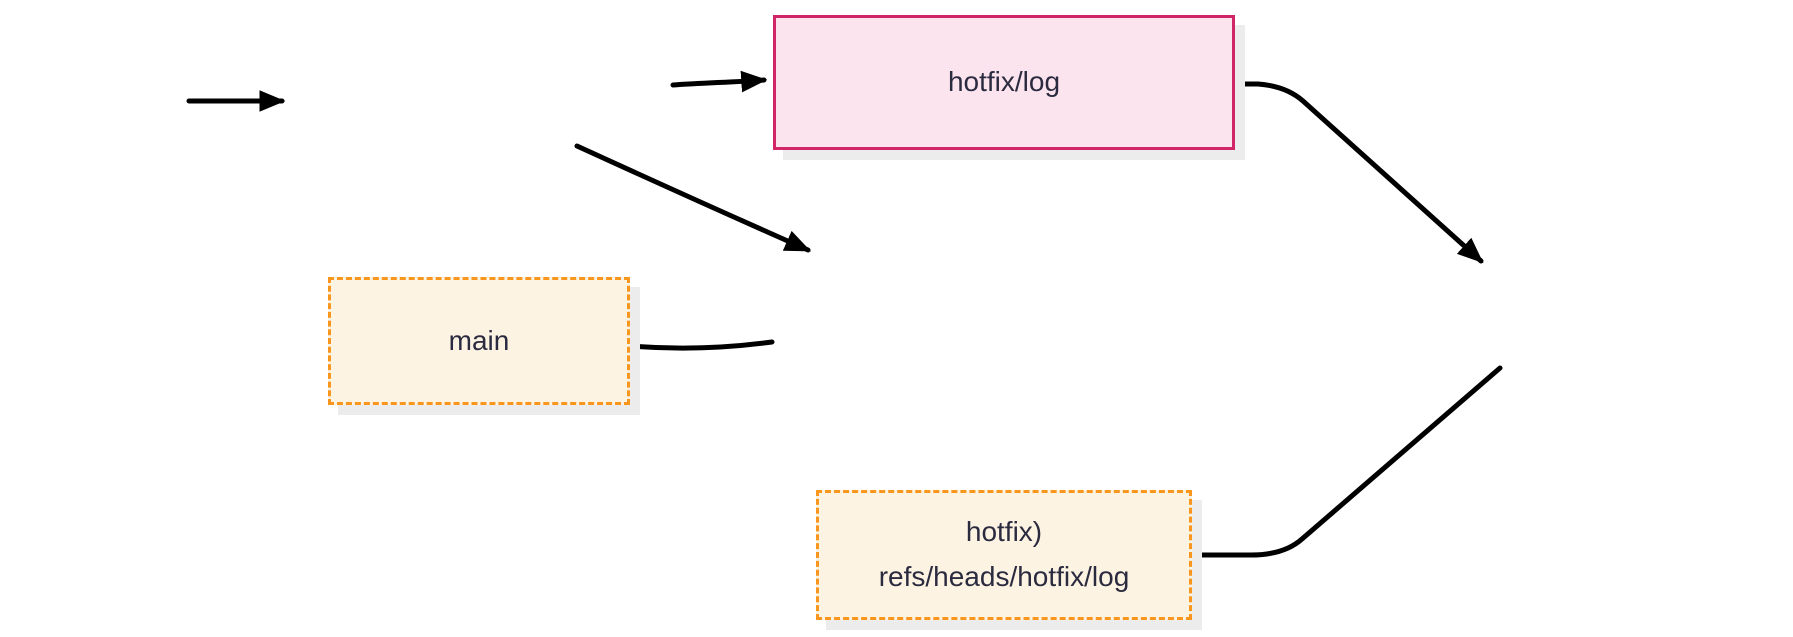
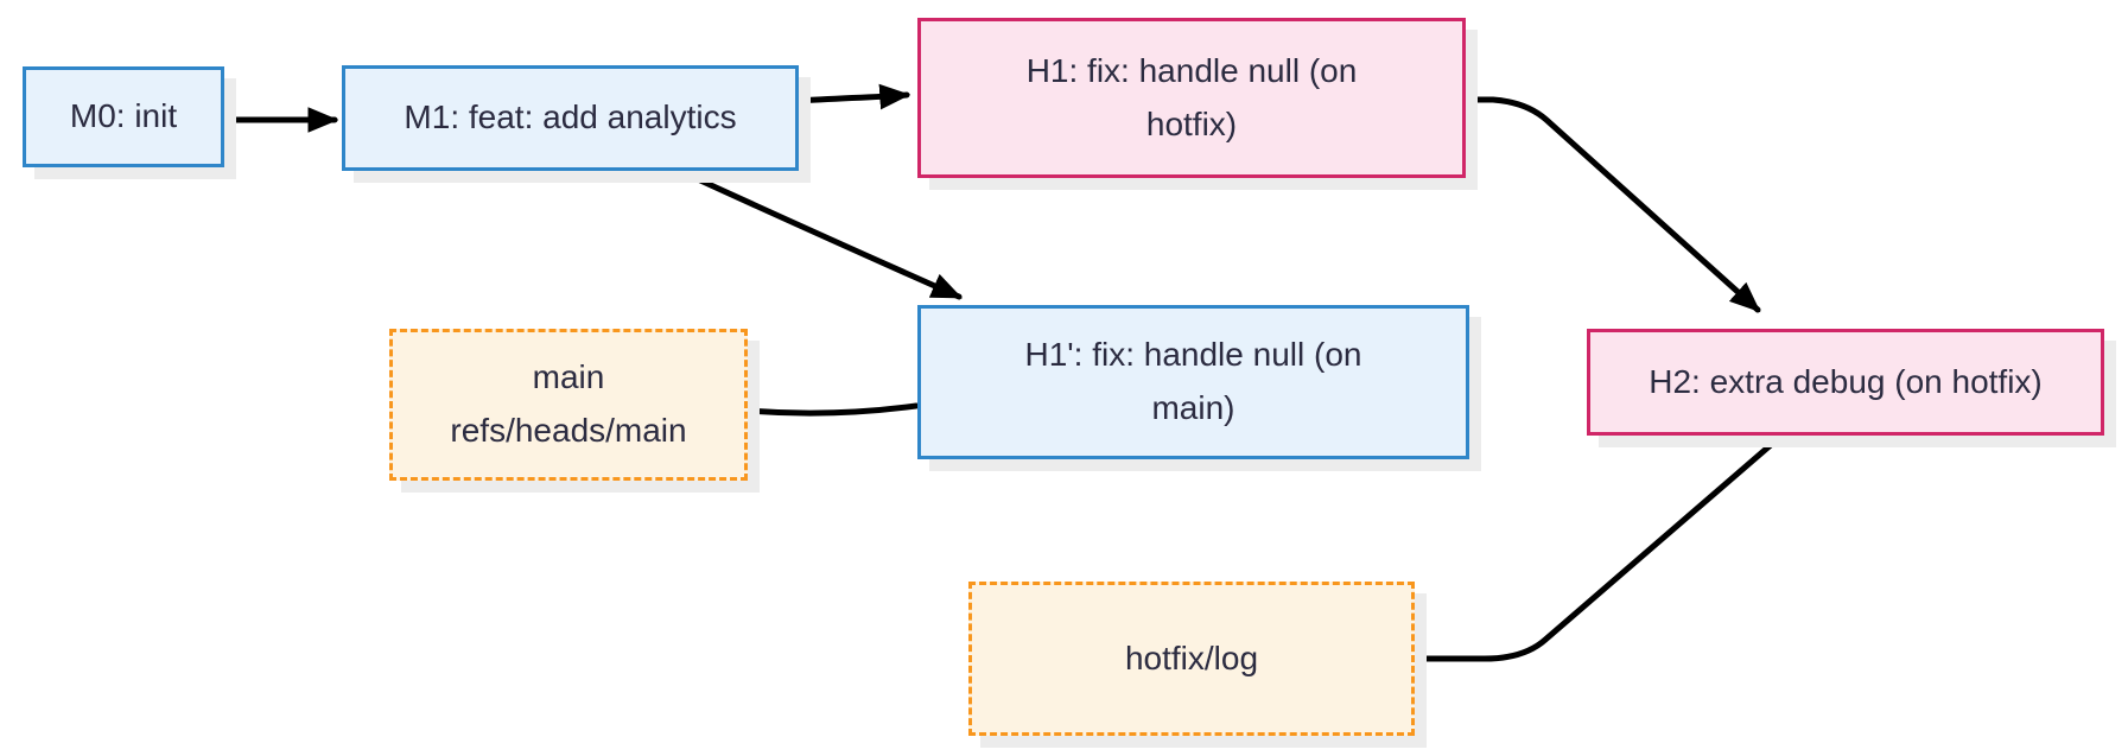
+ M0: init
+ M1: feat: add analytics
+ H1: fix: handle null (on
- hotfix/log
+ hotfix)
+ H1': fix: handle null (on
+ main)
  main
+ refs/heads/main
+ H2: extra debug (on hotfix)
- hotfix)
+ hotfix/log
- refs/heads/hotfix/log
